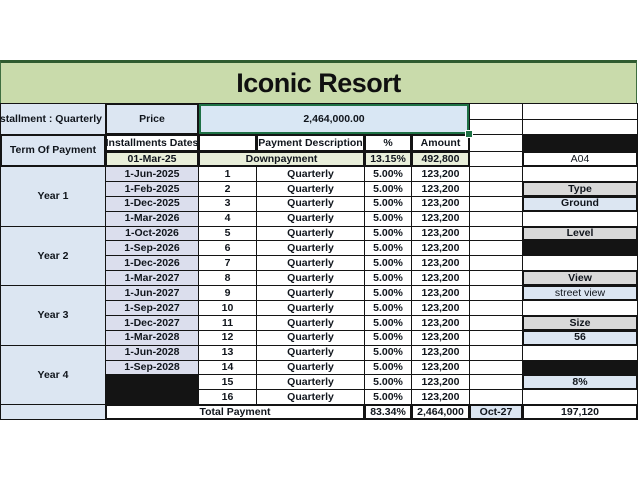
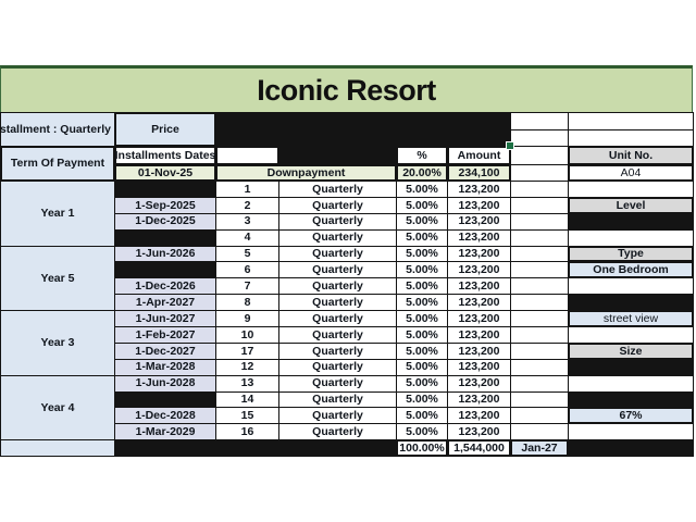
  Iconic Resort
  stallment : Quarterly
  Price
- 2,464,000.00
  Term Of Payment
  Installments Dates
- Payment Description
  %
  Amount
+ Unit No.
- 01-Mar-25
+ 01-Nov-25
  Downpayment
- 13.15%
+ 20.00%
- 492,800
+ 234,100
  A04
  Year 1
- Year 2
+ Year 5
  Year 3
  Year 4
- 1-Jun-2025
  1
  Quarterly
  5.00%
  123,200
- 1-Feb-2025
+ 1-Sep-2025
  2
  Quarterly
  5.00%
  123,200
- Type
+ Level
  1-Dec-2025
  3
  Quarterly
  5.00%
  123,200
- Ground
- 1-Mar-2026
  4
  Quarterly
  5.00%
  123,200
- 1-Oct-2026
+ 1-Jun-2026
  5
  Quarterly
  5.00%
  123,200
- Level
+ Type
- 1-Sep-2026
  6
  Quarterly
  5.00%
  123,200
+ One Bedroom
  1-Dec-2026
  7
  Quarterly
  5.00%
  123,200
- 1-Mar-2027
+ 1-Apr-2027
  8
  Quarterly
  5.00%
  123,200
- View
  1-Jun-2027
  9
  Quarterly
  5.00%
  123,200
  street view
- 1-Sep-2027
+ 1-Feb-2027
  10
  Quarterly
  5.00%
  123,200
  1-Dec-2027
- 11
+ 17
  Quarterly
  5.00%
  123,200
  Size
  1-Mar-2028
  12
  Quarterly
  5.00%
  123,200
- 56
  1-Jun-2028
  13
  Quarterly
  5.00%
  123,200
- 1-Sep-2028
  14
  Quarterly
  5.00%
  123,200
+ 1-Dec-2028
  15
  Quarterly
  5.00%
  123,200
- 8%
+ 67%
+ 1-Mar-2029
  16
  Quarterly
  5.00%
  123,200
- Total Payment
- 83.34%
+ 100.00%
- 2,464,000
+ 1,544,000
- Oct-27
+ Jan-27
- 197,120
